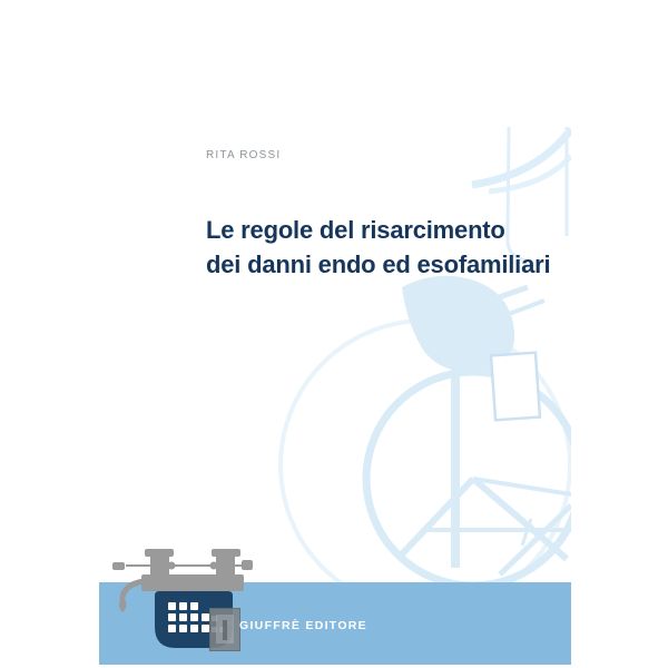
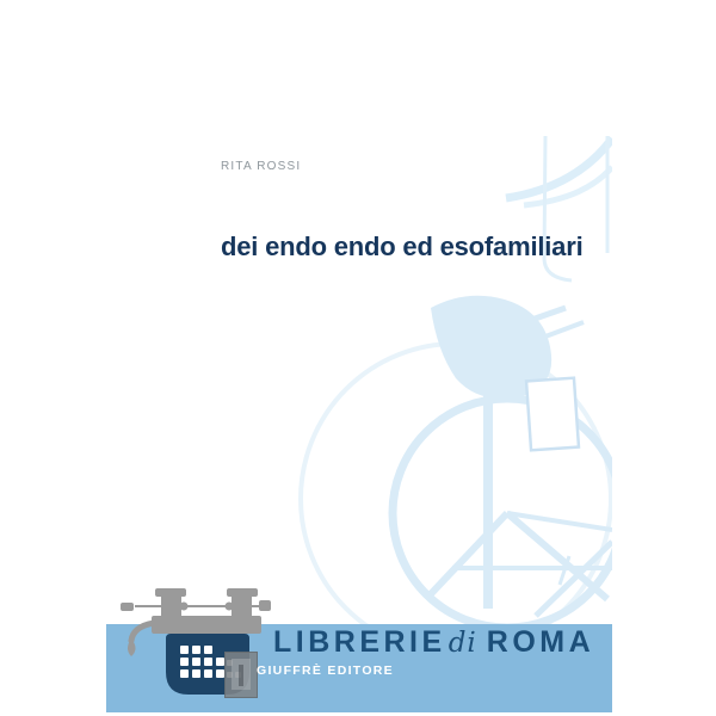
  RITA ROSSI
- Le regole del risarcimento
- dei danni endo ed esofamiliari
+ dei endo endo ed esofamiliari
+ LIBRERIE
+ di
+ ROMA
  GIUFFRÈ EDITORE
